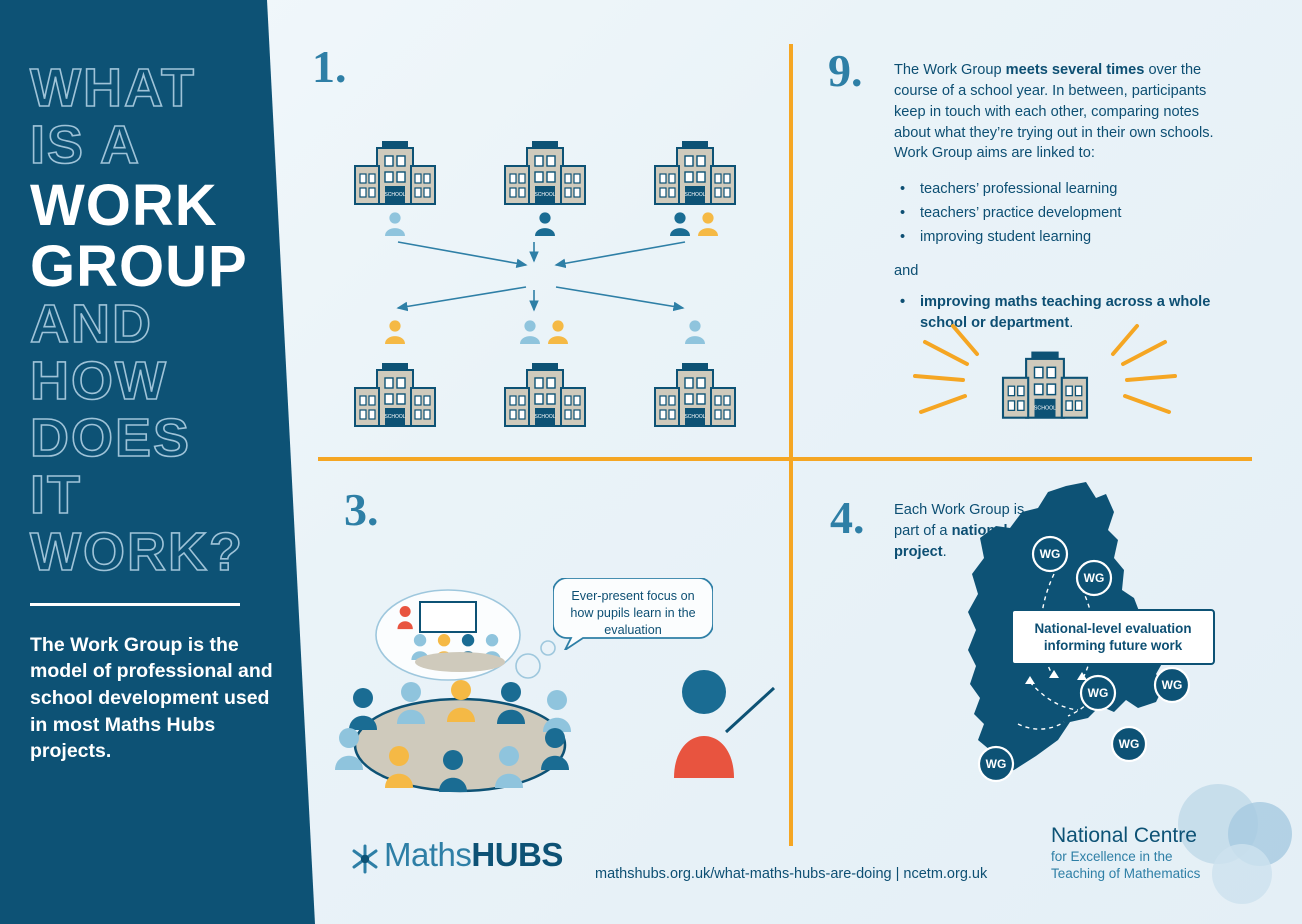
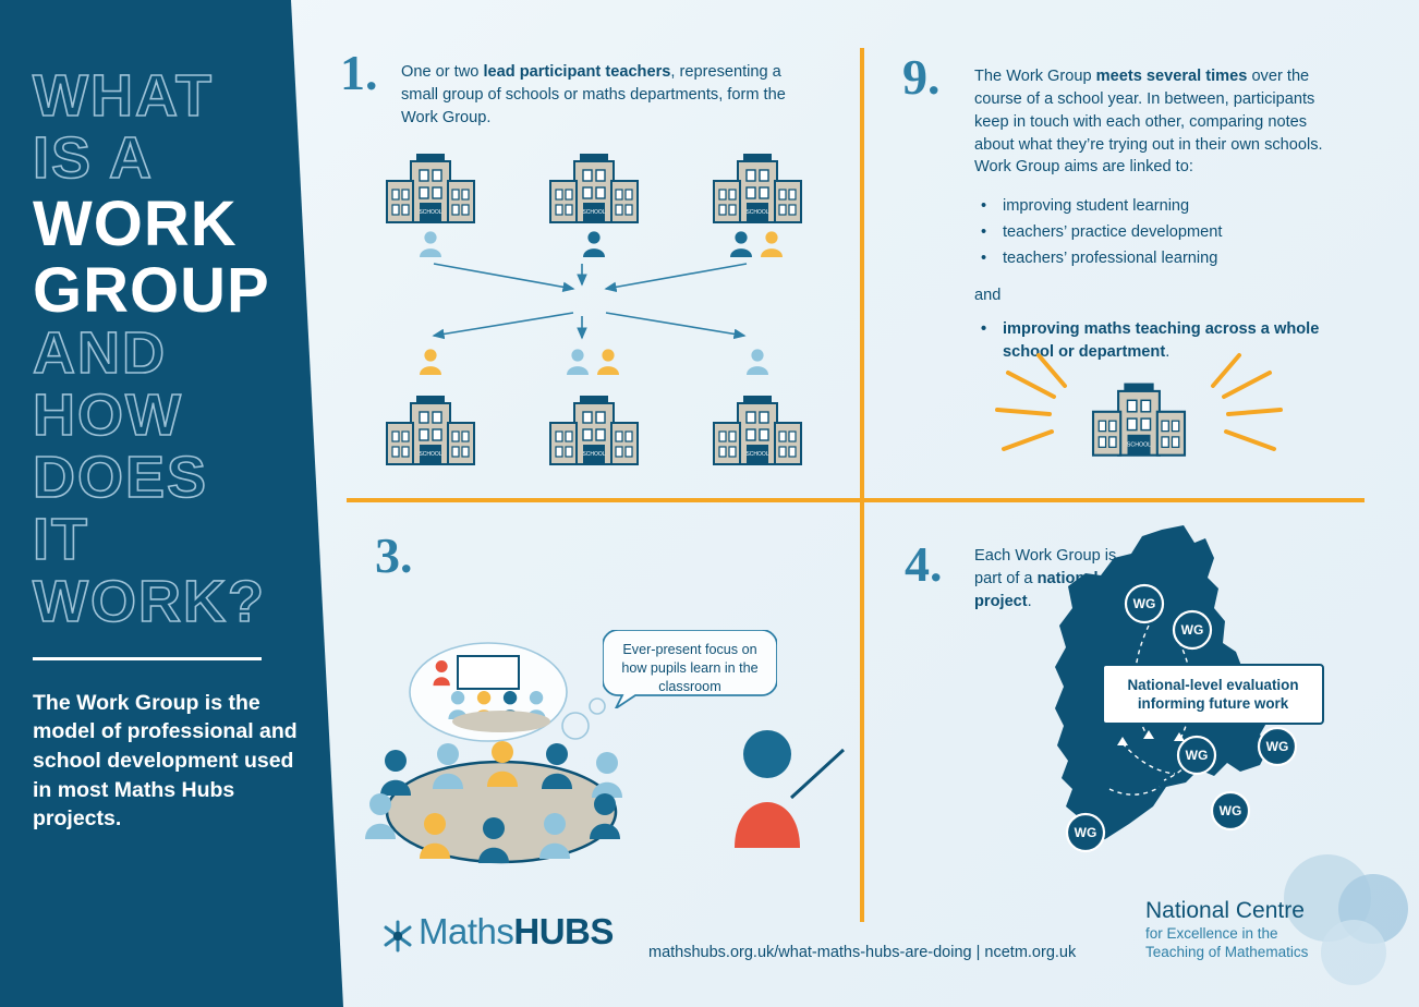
  WHAT
  IS A
  WORK
  GROUP
  AND
  HOW
  DOES
  IT
  WORK?
  The Work Group is the model of professional and school development used in most Maths Hubs projects.
  1.
+ One or two lead participant teachers, representing a small group of schools or maths departments, form the Work Group.
  9.
  The Work Group meets several times over the course of a school year. In between, participants keep in touch with each other, comparing notes about what they’re trying out in their own schools. Work Group aims are linked to:
- teachers’ professional learning
+ improving student learning
  teachers’ practice development
- improving student learning
+ teachers’ professional learning
  and
  improving maths teaching across a whole school or department.
  3.
- Ever-present focus on how pupils learn in the evaluation
+ Ever-present focus on how pupils learn in the classroom
  4.
  Each Work Group is part of a natio project.
  WG
  WG
  WG
  WG
  WG
  WG
  National-level evaluation informing future work
  MathsHUBS
  mathshubs.org.uk/what-maths-hubs-are-doing | ncetm.org.uk
  National Centre
  for Excellence in the
  Teaching of Mathematics
